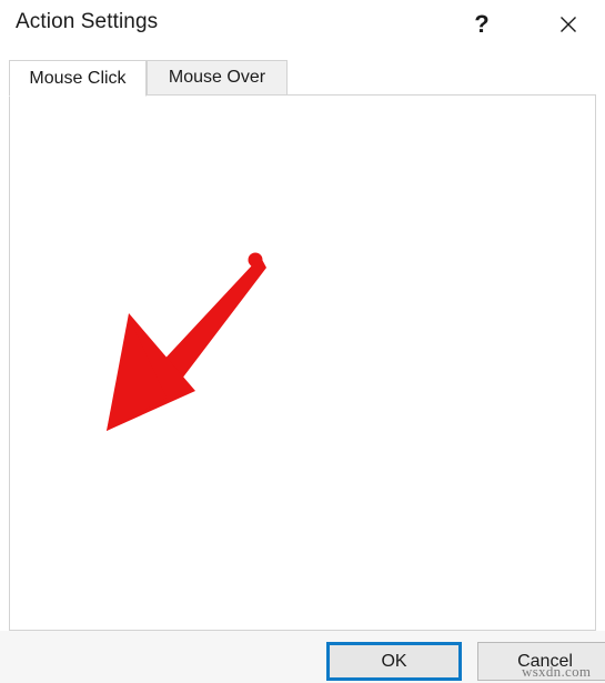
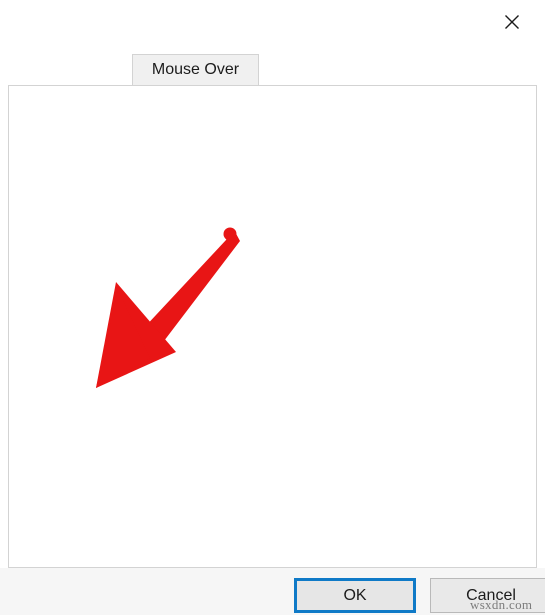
- Action Settings
- ?
- Mouse Click
  Mouse Over
  OK
  Cancel
  wsxdn.com
